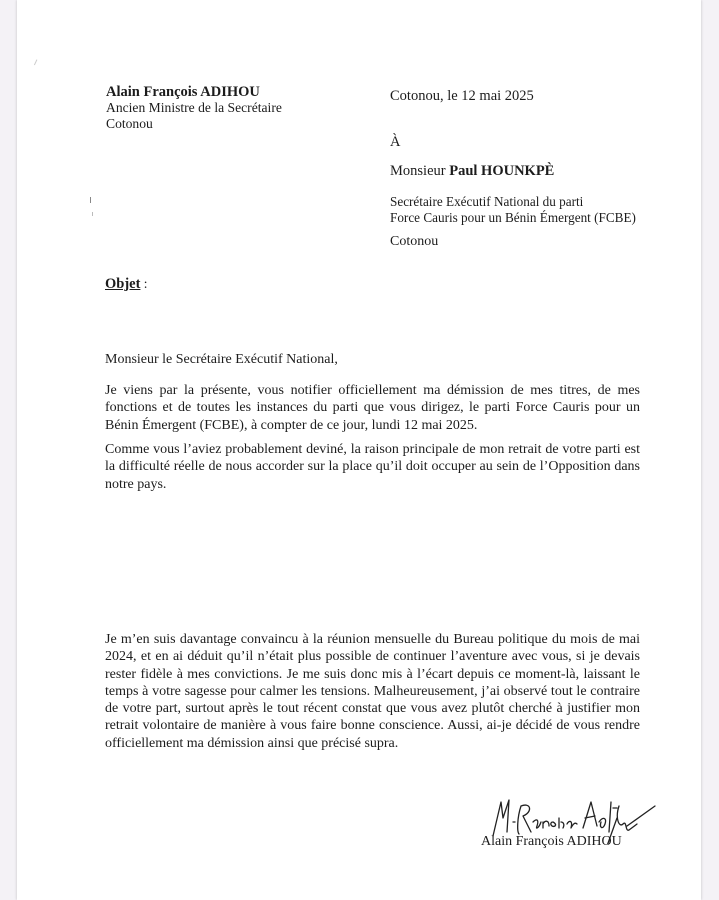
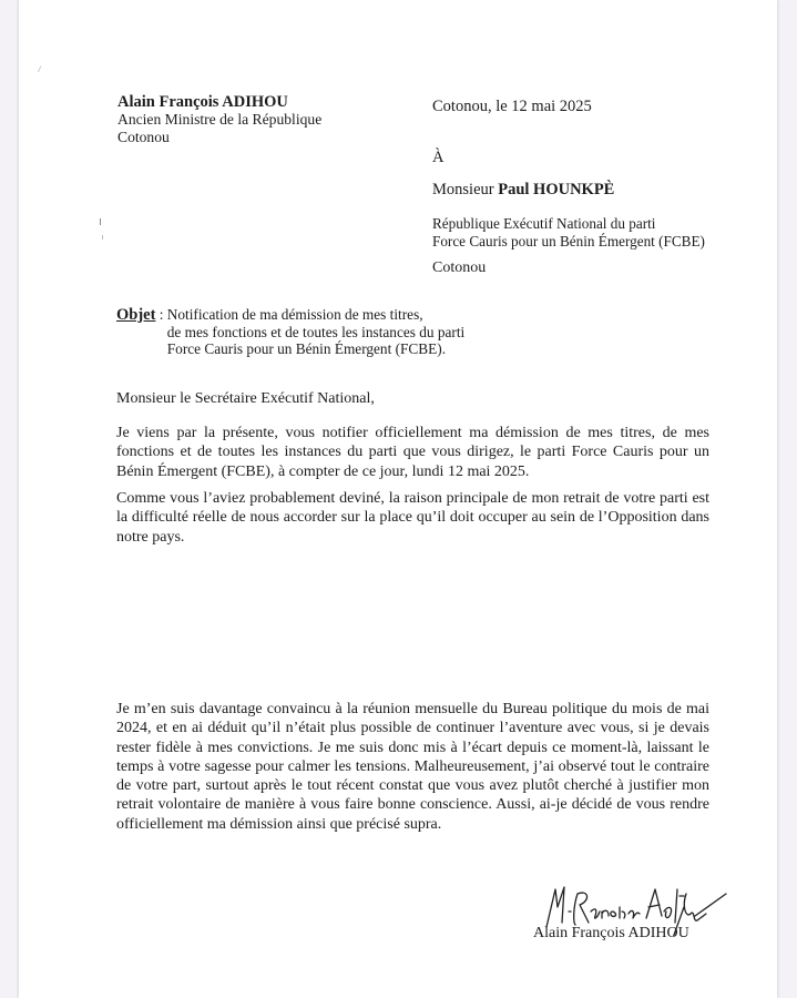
  Alain François ADIHOU
- Ancien Ministre de la Secrétaire
+ Ancien Ministre de la République
  Cotonou
  Cotonou, le 12 mai 2025
  À
  Monsieur Paul HOUNKPÈ
- Secrétaire Exécutif National du parti
+ République Exécutif National du parti
  Force Cauris pour un Bénin Émergent (FCBE)
  Cotonou
  Objet :
+ Notification de ma démission de mes titres,
+ de mes fonctions et de toutes les instances du parti
+ Force Cauris pour un Bénin Émergent (FCBE).
  Monsieur le Secrétaire Exécutif National,
  Je viens par la présente, vous notifier officiellement ma démission de mes titres, de mes fonctions et de toutes les instances du parti que vous dirigez, le parti Force Cauris pour un Bénin Émergent (FCBE), à compter de ce jour, lundi 12 mai 2025.
  Comme vous l’aviez probablement deviné, la raison principale de mon retrait de votre parti est la difficulté réelle de nous accorder sur la place qu’il doit occuper au sein de l’Opposition dans notre pays.
  Je m’en suis davantage convaincu à la réunion mensuelle du Bureau politique du mois de mai 2024, et en ai déduit qu’il n’était plus possible de continuer l’aventure avec vous, si je devais rester fidèle à mes convictions. Je me suis donc mis à l’écart depuis ce moment-là, laissant le temps à votre sagesse pour calmer les tensions. Malheureusement, j’ai observé tout le contraire de votre part, surtout après le tout récent constat que vous avez plutôt cherché à justifier mon retrait volontaire de manière à vous faire bonne conscience. Aussi, ai-je décidé de vous rendre officiellement ma démission ainsi que précisé supra.
  Alain François ADIHOU
